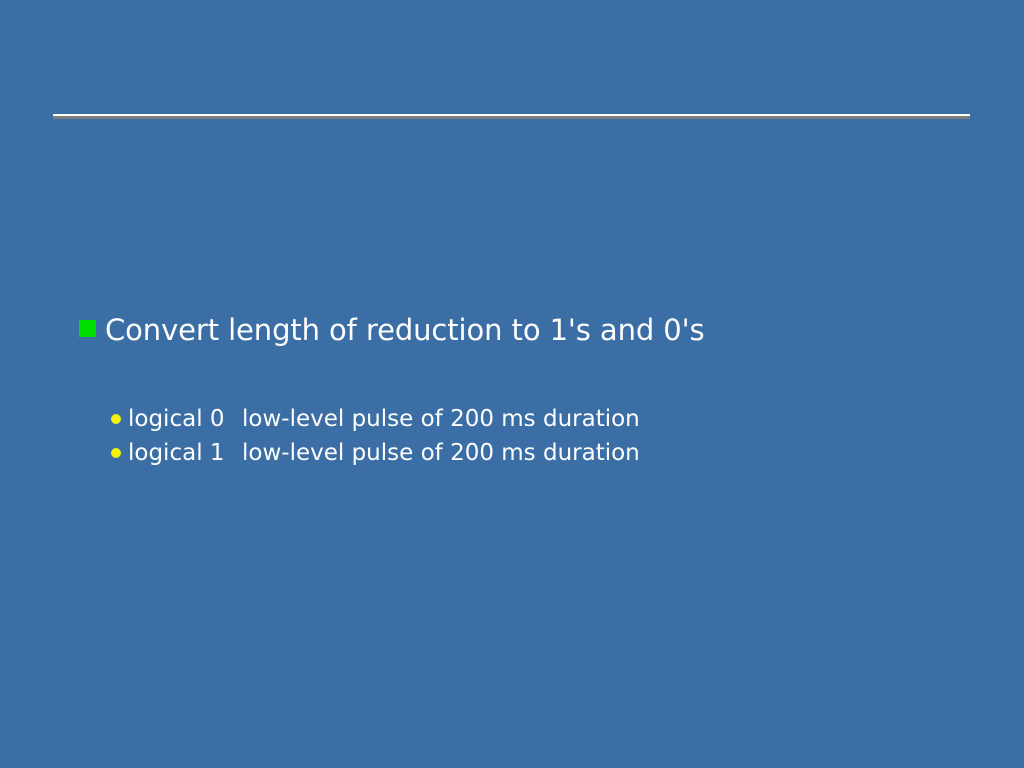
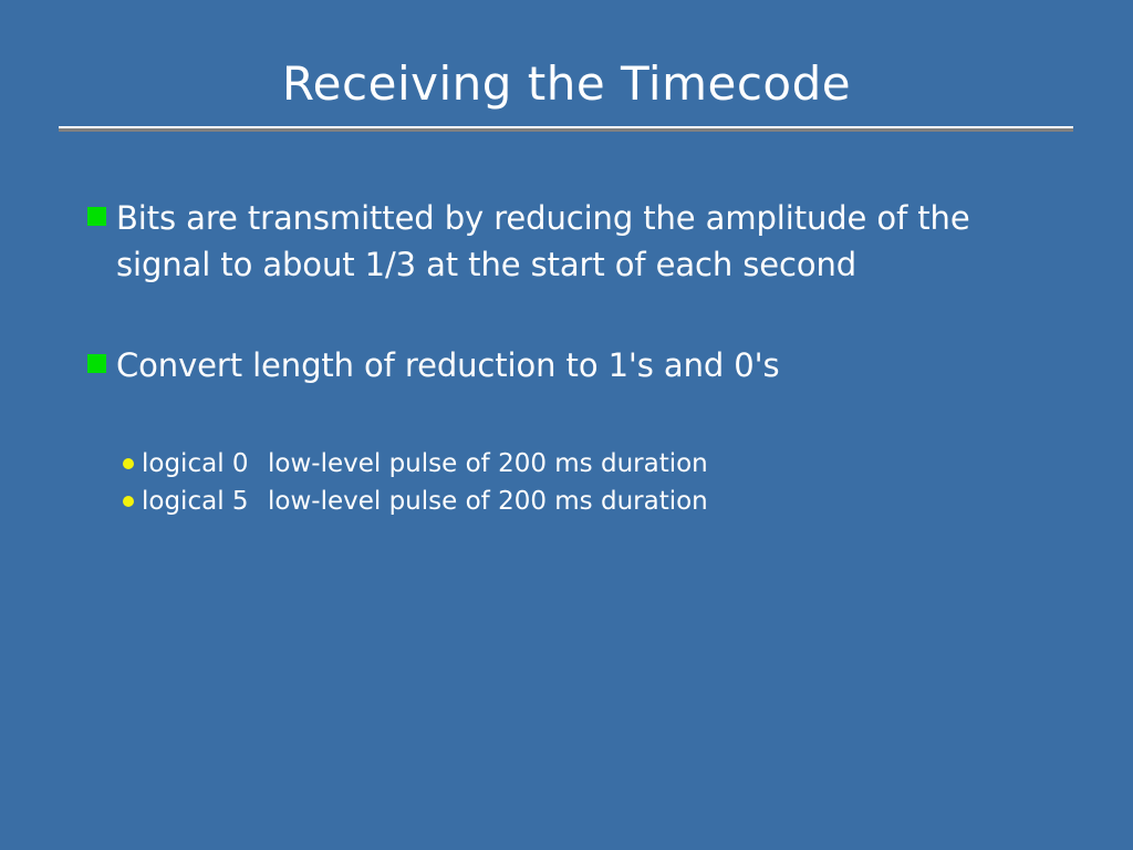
+ Receiving the Timecode
+ Bits are transmitted by reducing the amplitude of the signal to about 1/3 at the start of each second
  Convert length of reduction to 1's and 0's
  logical 0 low-level pulse of 200 ms duration
- logical 1 low-level pulse of 200 ms duration
+ logical 5 low-level pulse of 200 ms duration
